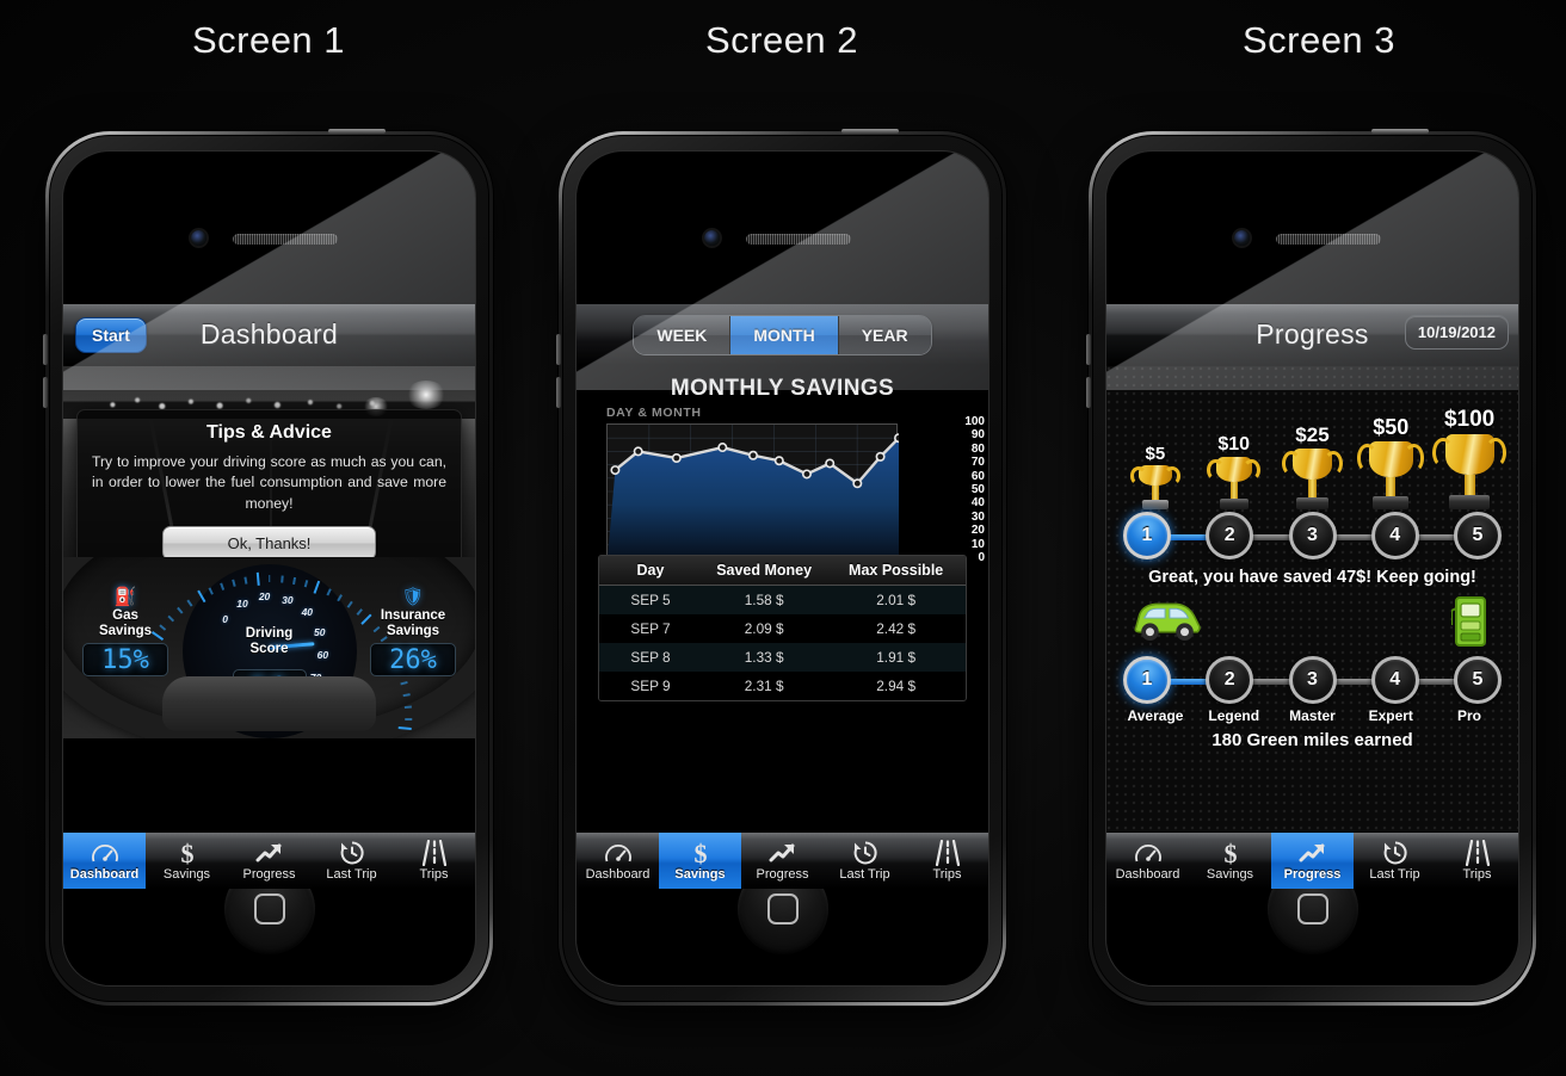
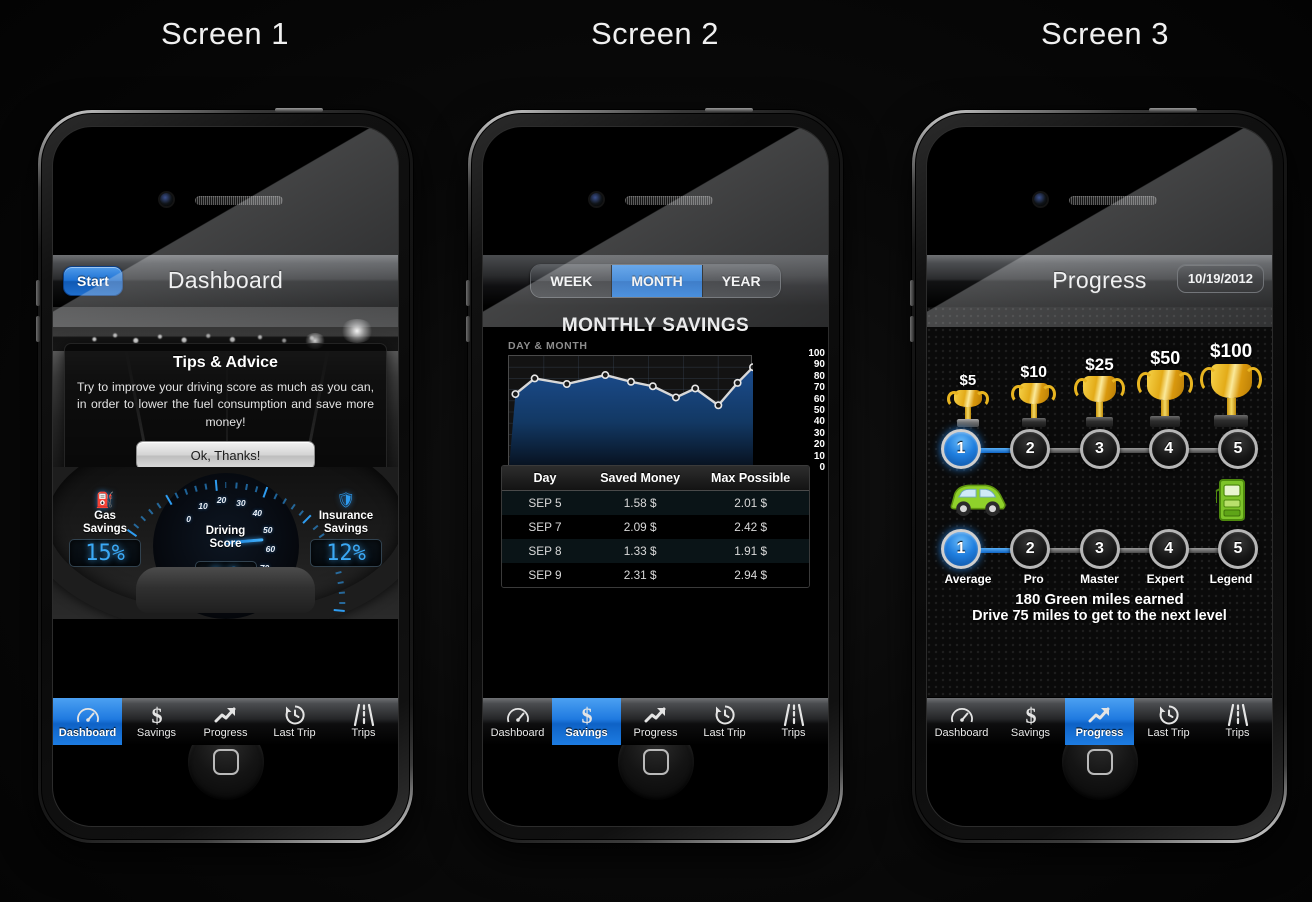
  Screen 1
  Screen 2
  Screen 3
  Tips & Advice
  Try to improve your driving score as much as you can, in order to lower the fuel consumption and save more money!
  Ok, Thanks!
  0
  10
  20
  30
  40
  50
  60
  Driving
  Score
  ⛽
  Gas
  Savings
  15%
  🛡
  Insurance
  Savings
- 26%
+ 12%
  Dashboard
  $
  Savings
  Progress
  Last Trip
  Trips
  DAY & MONTH
  100
  90
  80
  70
  60
  50
  40
  30
  20
  10
  0
  Day
  Saved Money
  Max Possible
  SEP 5
  1.58 $
  2.01 $
  SEP 7
  2.09 $
  2.42 $
  SEP 8
  1.33 $
  1.91 $
  SEP 9
  2.31 $
  2.94 $
  Dashboard
  $
  Savings
  Progress
  Last Trip
  Trips
  $5
  $10
  $25
  $50
  $100
  1
  2
  3
  4
  5
- Great, you have saved 47$! Keep going!
  1
  2
  3
  4
  5
  Average
- Legend
+ Pro
  Master
  Expert
- Pro
+ Legend
  180 Green miles earned
+ Drive 75 miles to get to the next level
  Dashboard
  $
  Savings
  Progress
  Last Trip
  Trips
